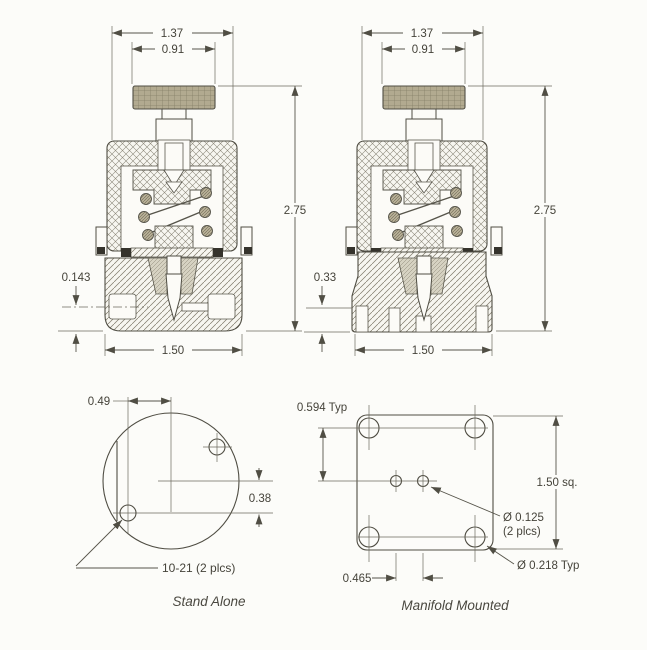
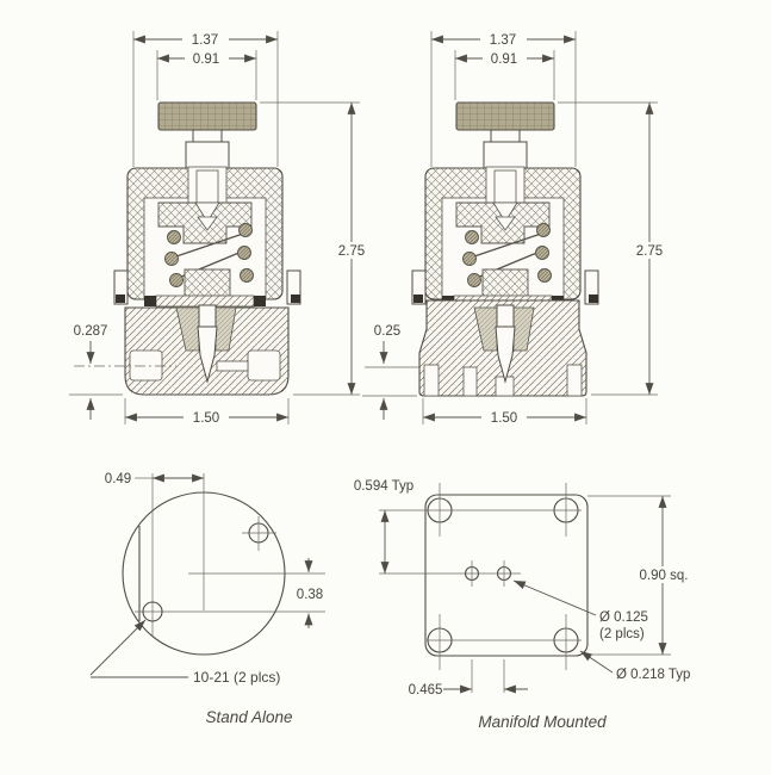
  1.37
  0.91
  2.75
- 0.143
+ 0.287
  1.50
  1.37
  0.91
  2.75
- 0.33
+ 0.25
  1.50
  0.49
  0.38
  10-21 (2 plcs)
  Stand Alone
  0.594 Typ
- 1.50 sq.
+ 0.90 sq.
  0.465
  Ø 0.125
  (2 plcs)
  Ø 0.218 Typ
  Manifold Mounted
